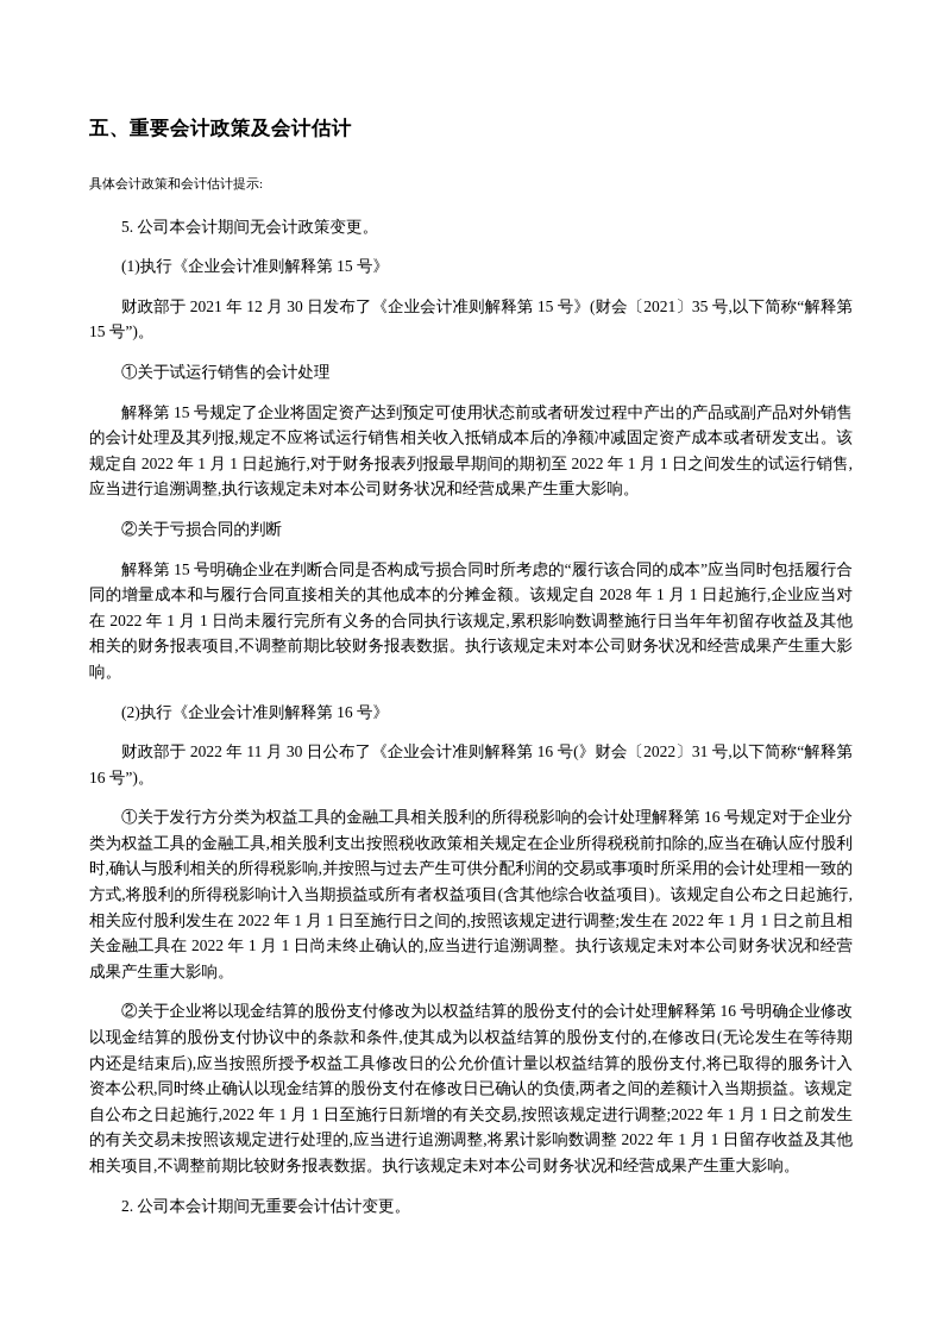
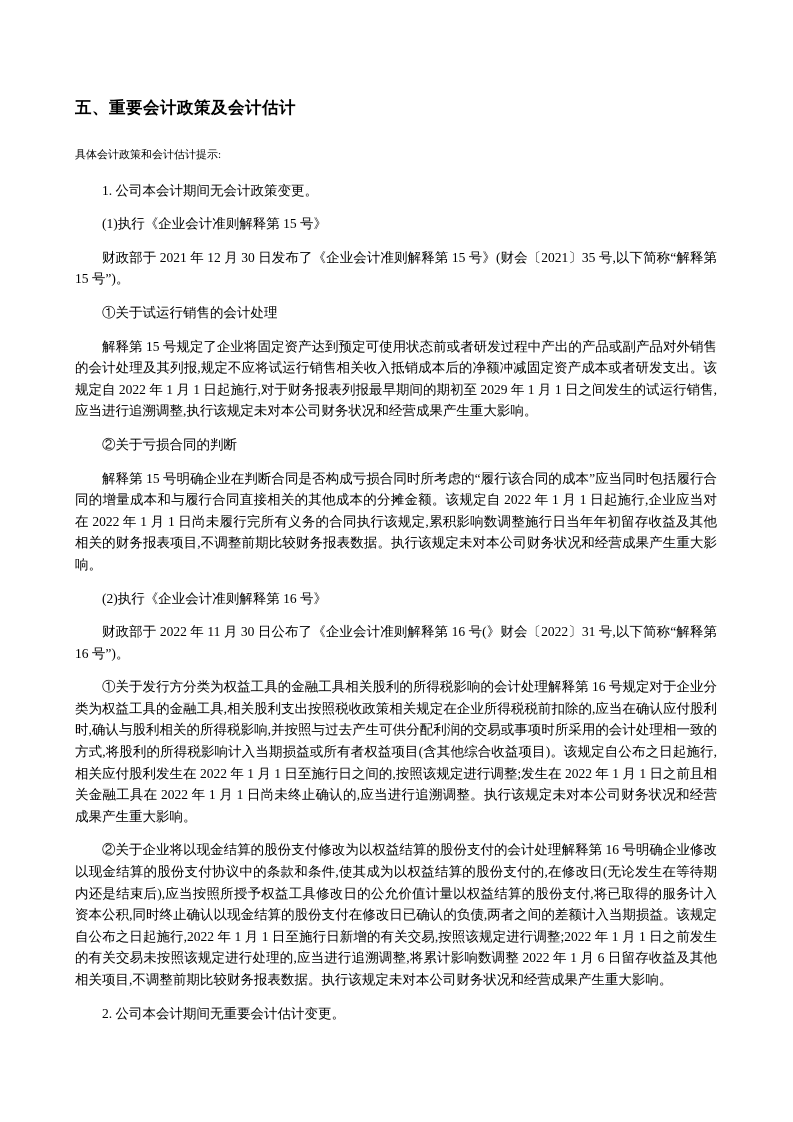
  五、重要会计政策及会计估计
  具体会计政策和会计估计提示:
- 5. 公司本会计期间无会计政策变更。
+ 1. 公司本会计期间无会计政策变更。
  (1)执行《企业会计准则解释第 15 号》
  财政部于 2021 年 12 月 30 日发布了《企业会计准则解释第 15 号》(财会〔2021〕35 号,以下简称“解释第 15 号”)。
  ①关于试运行销售的会计处理
- 解释第 15 号规定了企业将固定资产达到预定可使用状态前或者研发过程中产出的产品或副产品对外销售的会计处理及其列报,规定不应将试运行销售相关收入抵销成本后的净额冲减固定资产成本或者研发支出。该规定自 2022 年 1 月 1 日起施行,对于财务报表列报最早期间的期初至 2022 年 1 月 1 日之间发生的试运行销售,应当进行追溯调整,执行该规定未对本公司财务状况和经营成果产生重大影响。
+ 解释第 15 号规定了企业将固定资产达到预定可使用状态前或者研发过程中产出的产品或副产品对外销售的会计处理及其列报,规定不应将试运行销售相关收入抵销成本后的净额冲减固定资产成本或者研发支出。该规定自 2022 年 1 月 1 日起施行,对于财务报表列报最早期间的期初至 2029 年 1 月 1 日之间发生的试运行销售,应当进行追溯调整,执行该规定未对本公司财务状况和经营成果产生重大影响。
  ②关于亏损合同的判断
- 解释第 15 号明确企业在判断合同是否构成亏损合同时所考虑的“履行该合同的成本”应当同时包括履行合同的增量成本和与履行合同直接相关的其他成本的分摊金额。该规定自 2028 年 1 月 1 日起施行,企业应当对在 2022 年 1 月 1 日尚未履行完所有义务的合同执行该规定,累积影响数调整施行日当年年初留存收益及其他相关的财务报表项目,不调整前期比较财务报表数据。执行该规定未对本公司财务状况和经营成果产生重大影响。
+ 解释第 15 号明确企业在判断合同是否构成亏损合同时所考虑的“履行该合同的成本”应当同时包括履行合同的增量成本和与履行合同直接相关的其他成本的分摊金额。该规定自 2022 年 1 月 1 日起施行,企业应当对在 2022 年 1 月 1 日尚未履行完所有义务的合同执行该规定,累积影响数调整施行日当年年初留存收益及其他相关的财务报表项目,不调整前期比较财务报表数据。执行该规定未对本公司财务状况和经营成果产生重大影响。
  (2)执行《企业会计准则解释第 16 号》
  财政部于 2022 年 11 月 30 日公布了《企业会计准则解释第 16 号(》财会〔2022〕31 号,以下简称“解释第 16 号”)。
  ①关于发行方分类为权益工具的金融工具相关股利的所得税影响的会计处理解释第 16 号规定对于企业分类为权益工具的金融工具,相关股利支出按照税收政策相关规定在企业所得税税前扣除的,应当在确认应付股利时,确认与股利相关的所得税影响,并按照与过去产生可供分配利润的交易或事项时所采用的会计处理相一致的方式,将股利的所得税影响计入当期损益或所有者权益项目(含其他综合收益项目)。该规定自公布之日起施行,相关应付股利发生在 2022 年 1 月 1 日至施行日之间的,按照该规定进行调整;发生在 2022 年 1 月 1 日之前且相关金融工具在 2022 年 1 月 1 日尚未终止确认的,应当进行追溯调整。执行该规定未对本公司财务状况和经营成果产生重大影响。
- ②关于企业将以现金结算的股份支付修改为以权益结算的股份支付的会计处理解释第 16 号明确企业修改以现金结算的股份支付协议中的条款和条件,使其成为以权益结算的股份支付的,在修改日(无论发生在等待期内还是结束后),应当按照所授予权益工具修改日的公允价值计量以权益结算的股份支付,将已取得的服务计入资本公积,同时终止确认以现金结算的股份支付在修改日已确认的负债,两者之间的差额计入当期损益。该规定自公布之日起施行,2022 年 1 月 1 日至施行日新增的有关交易,按照该规定进行调整;2022 年 1 月 1 日之前发生的有关交易未按照该规定进行处理的,应当进行追溯调整,将累计影响数调整 2022 年 1 月 1 日留存收益及其他相关项目,不调整前期比较财务报表数据。执行该规定未对本公司财务状况和经营成果产生重大影响。
+ ②关于企业将以现金结算的股份支付修改为以权益结算的股份支付的会计处理解释第 16 号明确企业修改以现金结算的股份支付协议中的条款和条件,使其成为以权益结算的股份支付的,在修改日(无论发生在等待期内还是结束后),应当按照所授予权益工具修改日的公允价值计量以权益结算的股份支付,将已取得的服务计入资本公积,同时终止确认以现金结算的股份支付在修改日已确认的负债,两者之间的差额计入当期损益。该规定自公布之日起施行,2022 年 1 月 1 日至施行日新增的有关交易,按照该规定进行调整;2022 年 1 月 1 日之前发生的有关交易未按照该规定进行处理的,应当进行追溯调整,将累计影响数调整 2022 年 1 月 6 日留存收益及其他相关项目,不调整前期比较财务报表数据。执行该规定未对本公司财务状况和经营成果产生重大影响。
  2. 公司本会计期间无重要会计估计变更。
